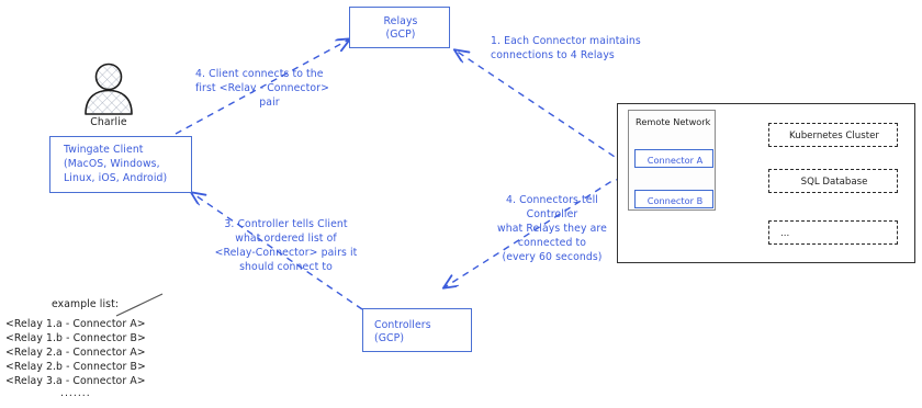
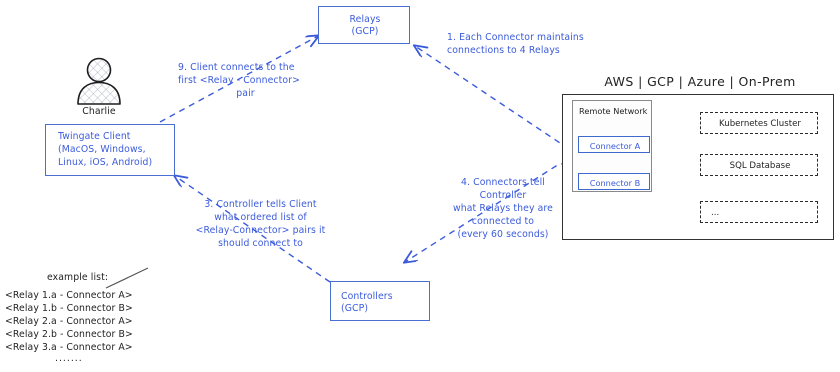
  Relays
  (GCP)
  Controllers
  (GCP)
  Charlie
  Twingate Client
  (MacOS, Windows,
  Linux, iOS, Android)
+ AWS | GCP | Azure | On-Prem
  Remote Network
  Connector A
  Connector B
  Kubernetes Cluster
  SQL Database
  ...
  1. Each Connector maintains
  connections to 4 Relays
  4. Connectors tell
  Controller
  what Relays they are
  connected to
  (every 60 seconds)
  3. Controller tells Client
  what ordered list of
  <Relay-Connector> pairs it
  should connect to
- 4. Client connects to the
+ 9. Client connects to the
  first <Relay - Connector>
  pair
  example list:
  <Relay 1.a - Connector A>
  <Relay 1.b - Connector B>
  <Relay 2.a - Connector A>
  <Relay 2.b - Connector B>
  <Relay 3.a - Connector A>
  .......
